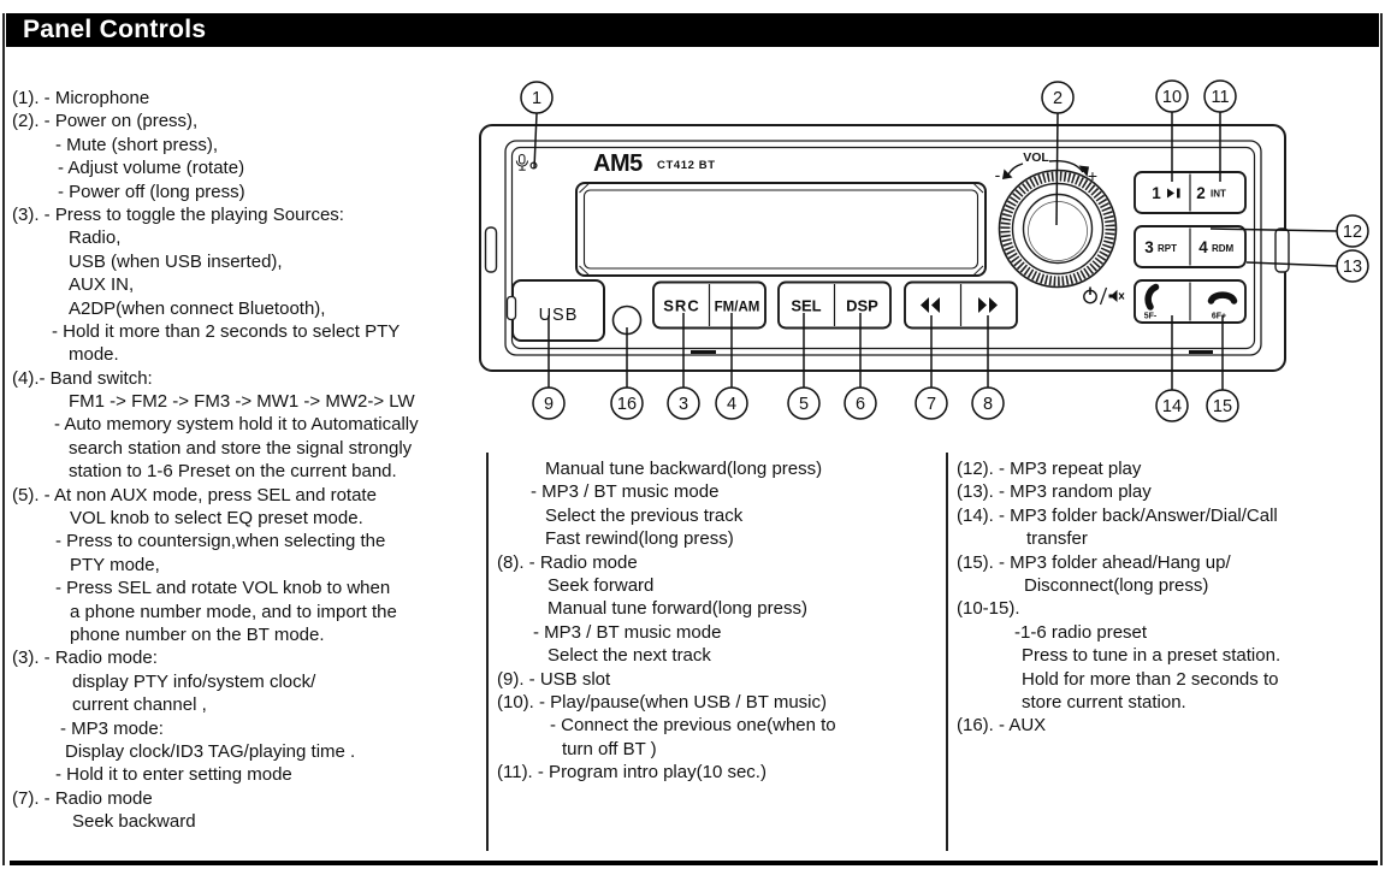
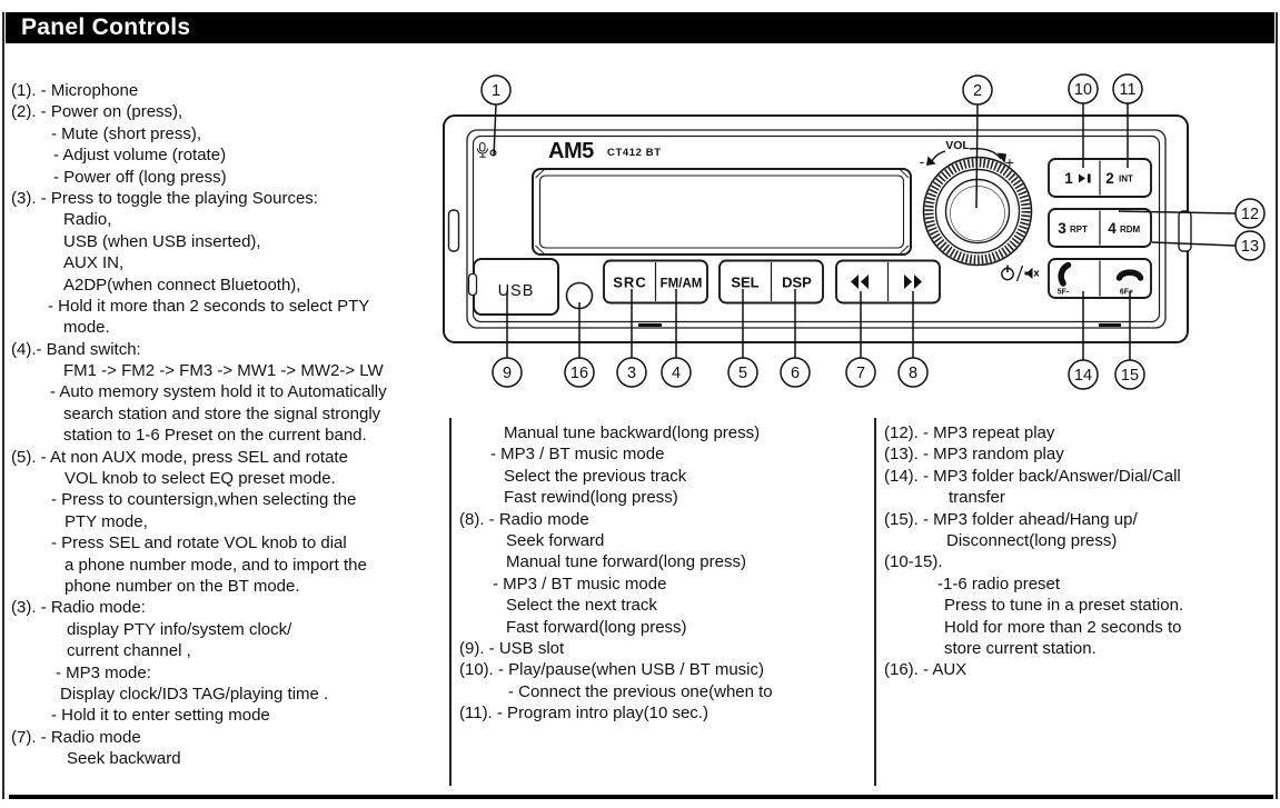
  Panel Controls
  (1). - Microphone
  (2). - Power on (press),
  - Mute (short press),
  - Adjust volume (rotate)
  - Power off (long press)
  (3). - Press to toggle the playing Sources:
  Radio,
  USB (when USB inserted),
  AUX IN,
  A2DP(when connect Bluetooth),
  - Hold it more than 2 seconds to select PTY
  mode.
  (4).- Band switch:
  FM1 -> FM2 -> FM3 -> MW1 -> MW2-> LW
  - Auto memory system hold it to Automatically
  search station and store the signal strongly
  station to 1-6 Preset on the current band.
  (5). - At non AUX mode, press SEL and rotate
  VOL knob to select EQ preset mode.
  - Press to countersign,when selecting the
  PTY mode,
- - Press SEL and rotate VOL knob to when
+ - Press SEL and rotate VOL knob to dial
  a phone number mode, and to import the
  phone number on the BT mode.
  (3). - Radio mode:
  display PTY info/system clock/
  current channel ,
  - MP3 mode:
  Display clock/ID3 TAG/playing time .
  - Hold it to enter setting mode
  (7). - Radio mode
  Seek backward
  Manual tune backward(long press)
  - MP3 / BT music mode
  Select the previous track
  Fast rewind(long press)
  (8). - Radio mode
  Seek forward
  Manual tune forward(long press)
  - MP3 / BT music mode
  Select the next track
+ Fast forward(long press)
  (9). - USB slot
  (10). - Play/pause(when USB / BT music)
  - Connect the previous one(when to
- turn off BT )
  (11). - Program intro play(10 sec.)
  (12). - MP3 repeat play
  (13). - MP3 random play
  (14). - MP3 folder back/Answer/Dial/Call
  transfer
  (15). - MP3 folder ahead/Hang up/
  Disconnect(long press)
  (10-15).
  -1-6 radio preset
  Press to tune in a preset station.
  Hold for more than 2 seconds to
  store current station.
  (16). - AUX
  AM5
  CT412 BT
  VOL
  -
  +
  USB
  SRC
  FM/AM
  SEL
  DSP
  1
  2
  INT
  3
  RPT
  4
  RDM
  1
  2
  10
  11
  12
  13
  9
  16
  3
  4
  5
  6
  7
  8
  14
  15
